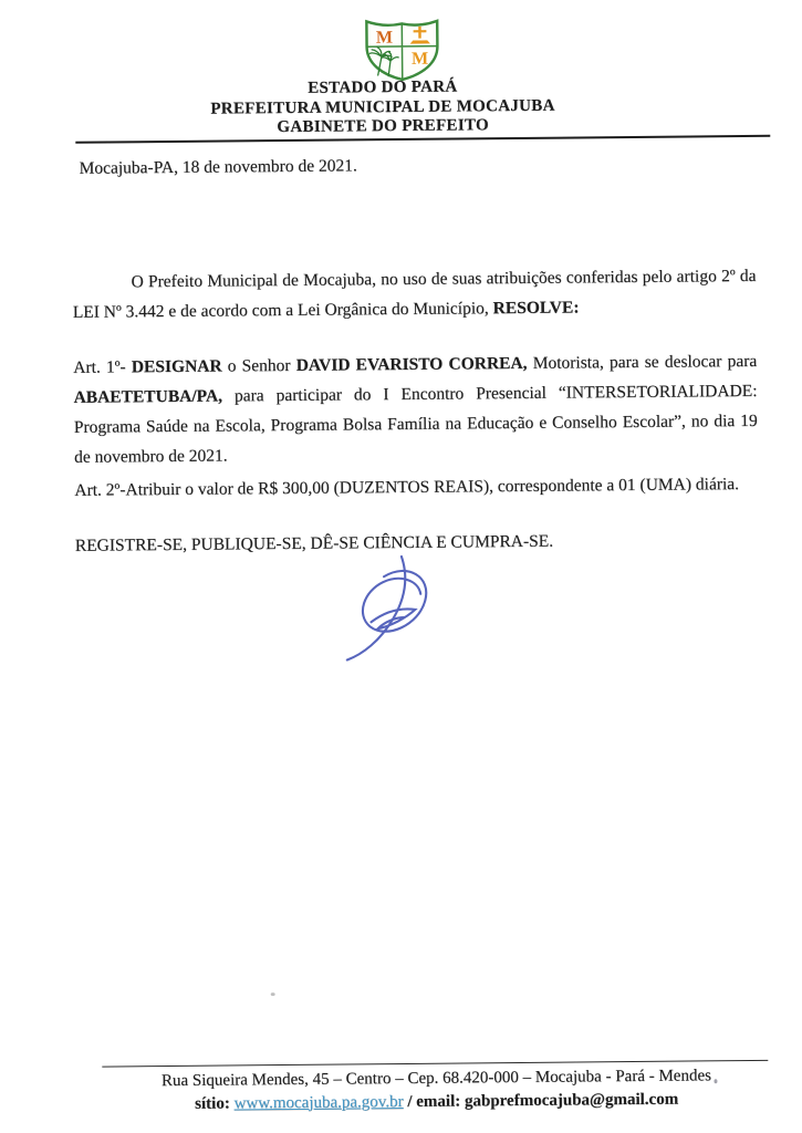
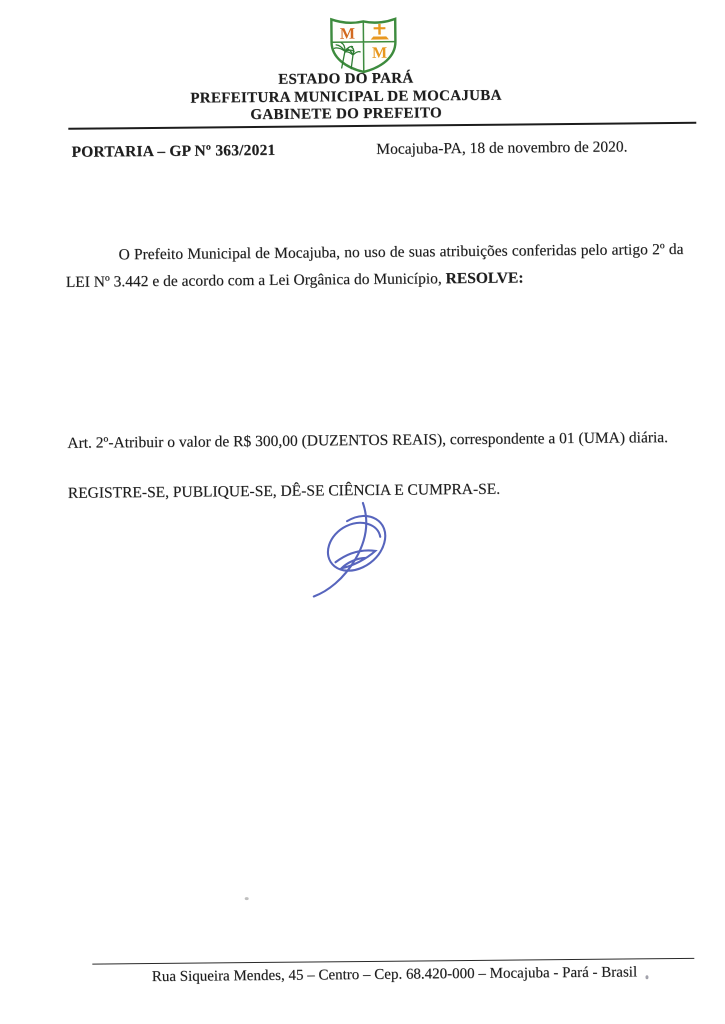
  M
  M
  ESTADO DO PARÁ
  PREFEITURA MUNICIPAL DE MOCAJUBA
  GABINETE DO PREFEITO
+ PORTARIA – GP Nº 363/2021
- Mocajuba-PA, 18 de novembro de 2021.
+ Mocajuba-PA, 18 de novembro de 2020.
  O Prefeito Municipal de Mocajuba, no uso de suas atribuições conferidas pelo artigo 2º da LEI Nº 3.442 e de acordo com a Lei Orgânica do Município, RESOLVE:
- Art. 1º- DESIGNAR o Senhor DAVID EVARISTO CORREA, Motorista, para se deslocar para ABAETETUBA/PA, para participar do I Encontro Presencial “INTERSETORIALIDADE: Programa Saúde na Escola, Programa Bolsa Família na Educação e Conselho Escolar”, no dia 19 de novembro de 2021.
  Art. 2º-Atribuir o valor de R$ 300,00 (DUZENTOS REAIS), correspondente a 01 (UMA) diária.
  REGISTRE-SE, PUBLIQUE-SE, DÊ-SE CIÊNCIA E CUMPRA-SE.
- Rua Siqueira Mendes, 45 – Centro – Cep. 68.420-000 – Mocajuba - Pará - Mendes
+ Rua Siqueira Mendes, 45 – Centro – Cep. 68.420-000 – Mocajuba - Pará - Brasil
- sítio: www.mocajuba.pa.gov.br / email: gabprefmocajuba@gmail.com
